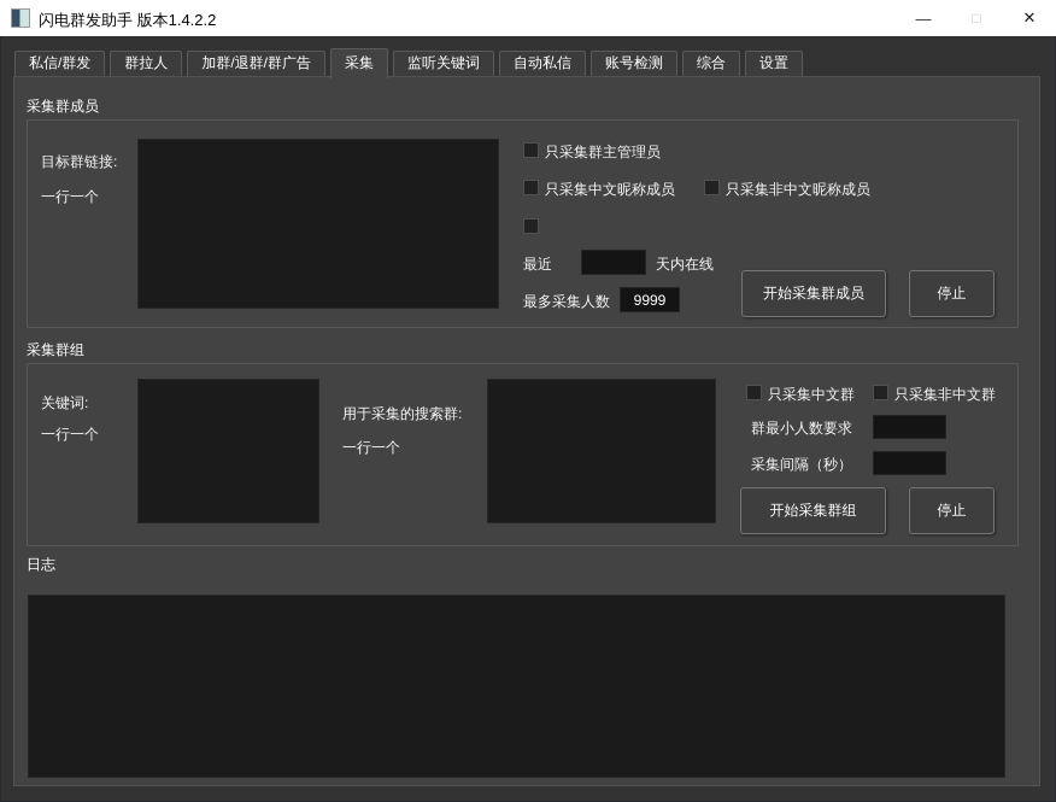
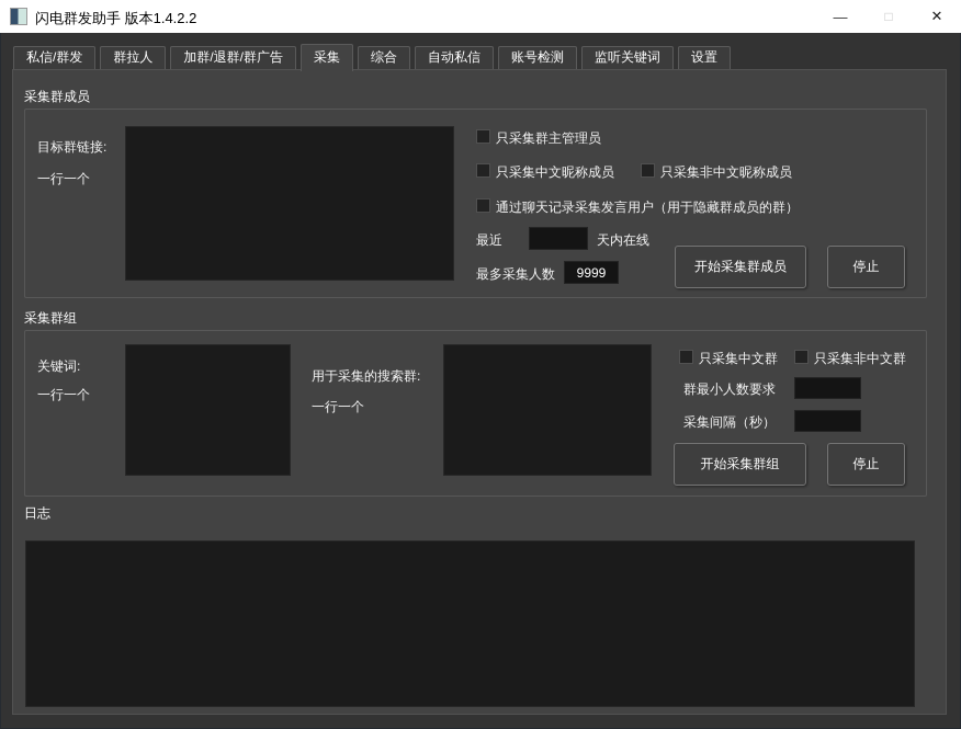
  闪电群发助手 版本1.4.2.2
  —
  □
  ✕
  私信/群发
  群拉人
  加群/退群/群广告
  采集
- 监听关键词
+ 综合
  自动私信
  账号检测
- 综合
+ 监听关键词
  设置
  采集群成员
  目标群链接:
  一行一个
  只采集群主管理员
  只采集中文昵称成员
  只采集非中文昵称成员
+ 通过聊天记录采集发言用户（用于隐藏群成员的群）
  最近
  天内在线
  最多采集人数
  9999
  开始采集群成员
  停止
  采集群组
  关键词:
  一行一个
  用于采集的搜索群:
  一行一个
  只采集中文群
  只采集非中文群
  群最小人数要求
  采集间隔（秒）
  开始采集群组
  停止
  日志
